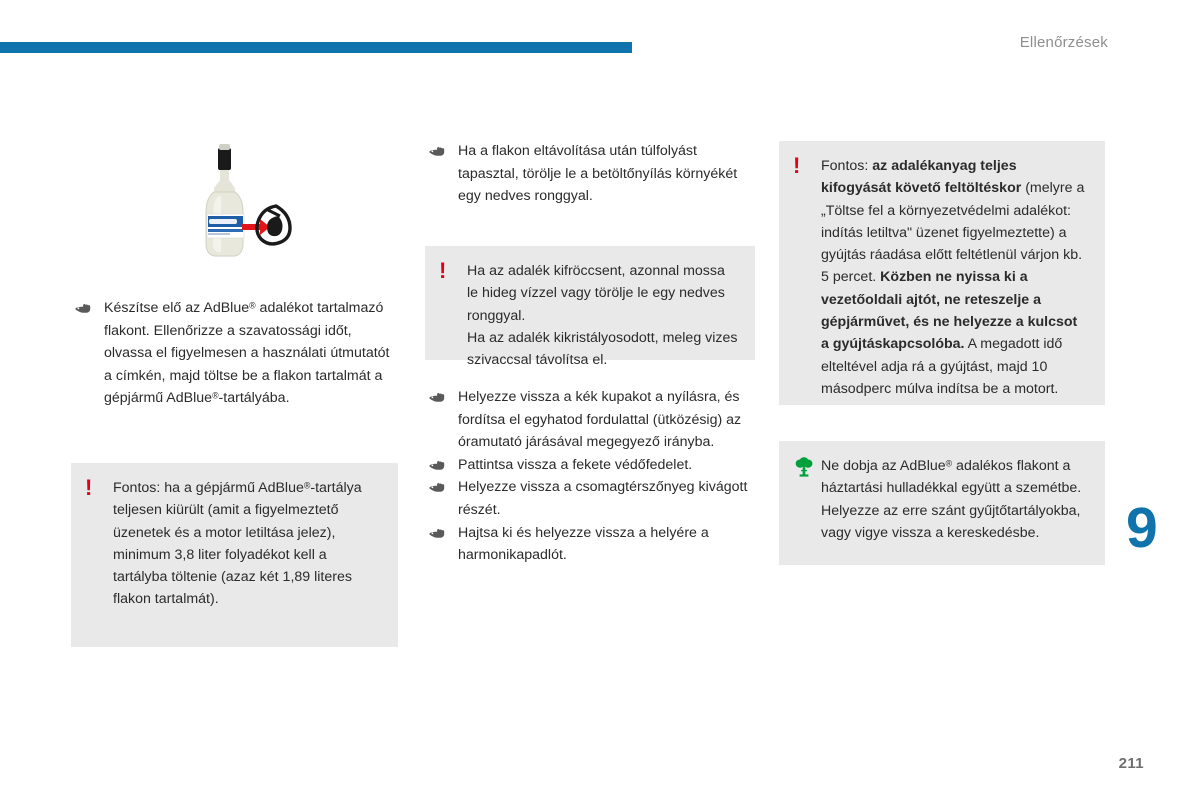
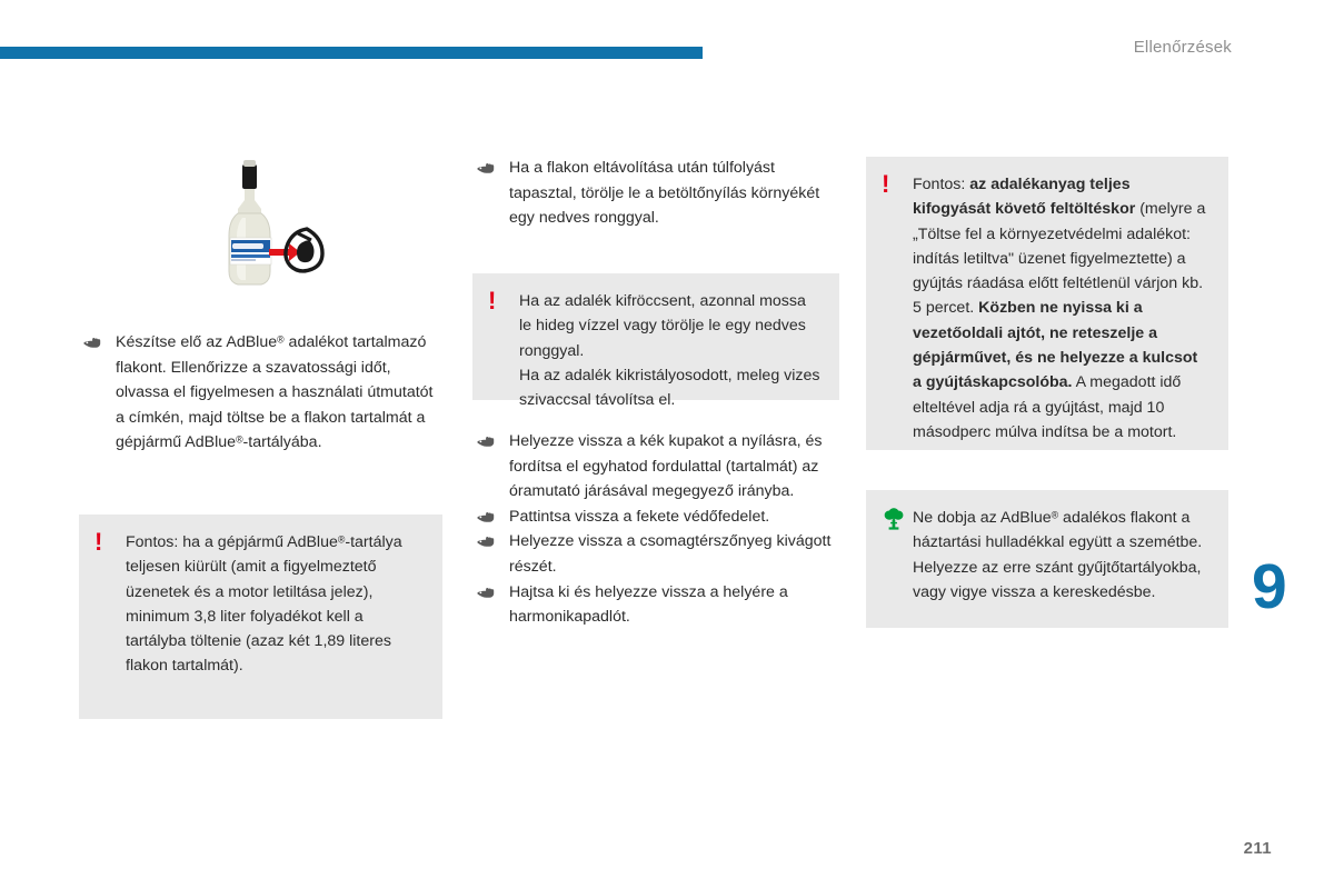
  Ellenőrzések
  Készítse elő az AdBlue® adalékot tartalmazó flakont. Ellenőrizze a szavatossági időt, olvassa el figyelmesen a használati útmutatót a címkén, majd töltse be a flakon tartalmát a gépjármű AdBlue®-tartályába.
  !
  Fontos: ha a gépjármű AdBlue®-tartálya teljesen kiürült (amit a figyelmeztető üzenetek és a motor letiltása jelez), minimum 3,8 liter folyadékot kell a tartályba töltenie (azaz két 1,89 literes flakon tartalmát).
  Ha a flakon eltávolítása után túlfolyást tapasztal, törölje le a betöltőnyílás környékét egy nedves ronggyal.
  !
  Ha az adalék kifröccsent, azonnal mossa le hideg vízzel vagy törölje le egy nedves ronggyal.
  Ha az adalék kikristályosodott, meleg vizes szivaccsal távolítsa el.
- Helyezze vissza a kék kupakot a nyílásra, és fordítsa el egyhatod fordulattal (ütközésig) az óramutató járásával megegyező irányba.
+ Helyezze vissza a kék kupakot a nyílásra, és fordítsa el egyhatod fordulattal (tartalmát) az óramutató járásával megegyező irányba.
  Pattintsa vissza a fekete védőfedelet.
  Helyezze vissza a csomagtérszőnyeg kivágott részét.
  Hajtsa ki és helyezze vissza a helyére a harmonikapadlót.
  !
  Fontos: az adalékanyag teljes kifogyását követő feltöltéskor (melyre a „Töltse fel a környezetvédelmi adalékot: indítás letiltva" üzenet figyelmeztette) a gyújtás ráadása előtt feltétlenül várjon kb. 5 percet. Közben ne nyissa ki a vezetőoldali ajtót, ne reteszelje a gépjárművet, és ne helyezze a kulcsot a gyújtáskapcsolóba. A megadott idő elteltével adja rá a gyújtást, majd 10 másodperc múlva indítsa be a motort.
  Ne dobja az AdBlue® adalékos flakont a háztartási hulladékkal együtt a szemétbe. Helyezze az erre szánt gyűjtőtartályokba, vagy vigye vissza a kereskedésbe.
  9
  211
